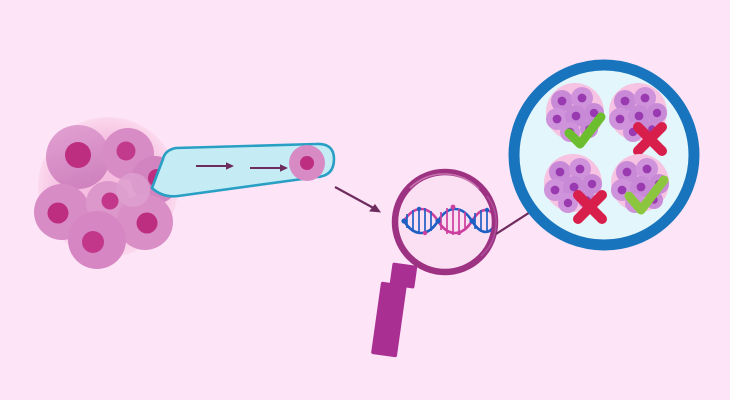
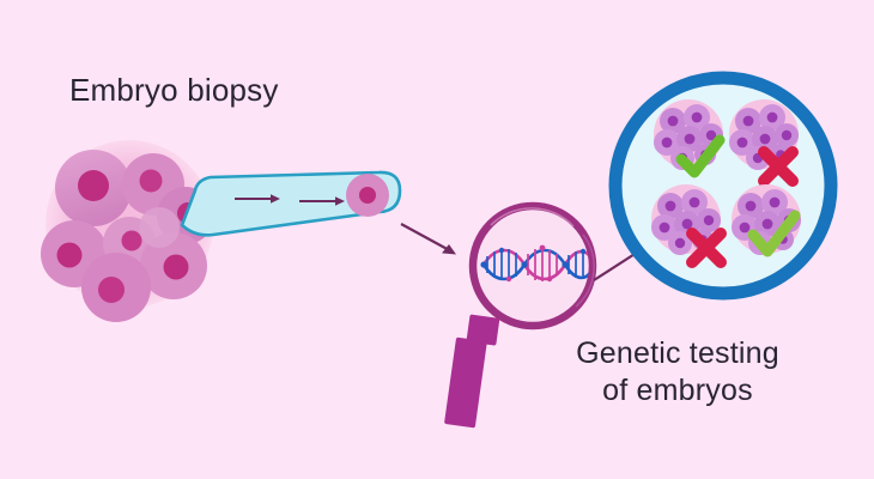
+ Embryo biopsy
+ Genetic testing
+ of embryos
